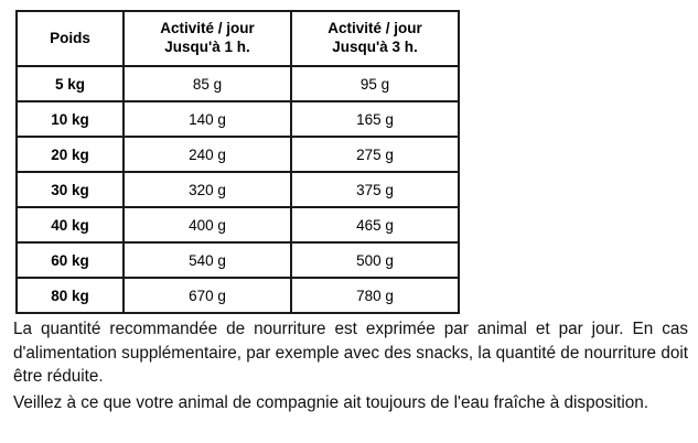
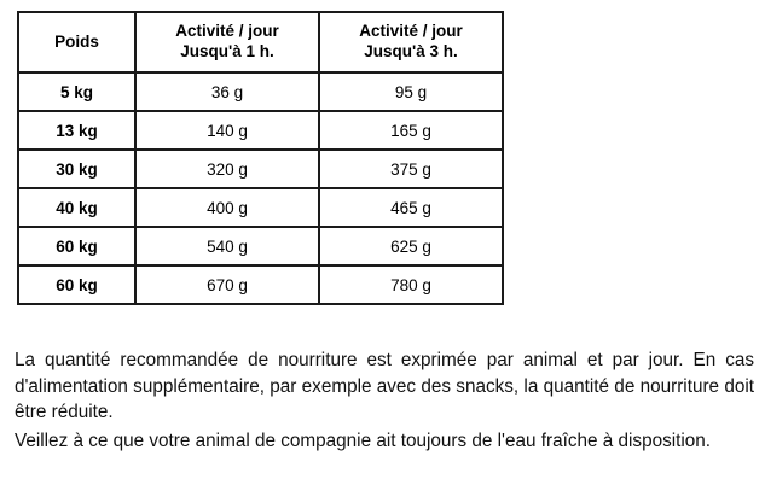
  Poids	Activité / jour Jusqu'à 1 h.	Activité / jour Jusqu'à 3 h.
- 5 kg	85 g	95 g
+ 5 kg	36 g	95 g
- 10 kg	140 g	165 g
+ 13 kg	140 g	165 g
- 20 kg	240 g	275 g
  30 kg	320 g	375 g
  40 kg	400 g	465 g
- 60 kg	540 g	500 g
+ 60 kg	540 g	625 g
- 80 kg	670 g	780 g
+ 60 kg	670 g	780 g
  La quantité recommandée de nourriture est exprimée par animal et par jour. En cas d'alimentation supplémentaire, par exemple avec des snacks, la quantité de nourriture doit être réduite.
  Veillez à ce que votre animal de compagnie ait toujours de l'eau fraîche à disposition.
